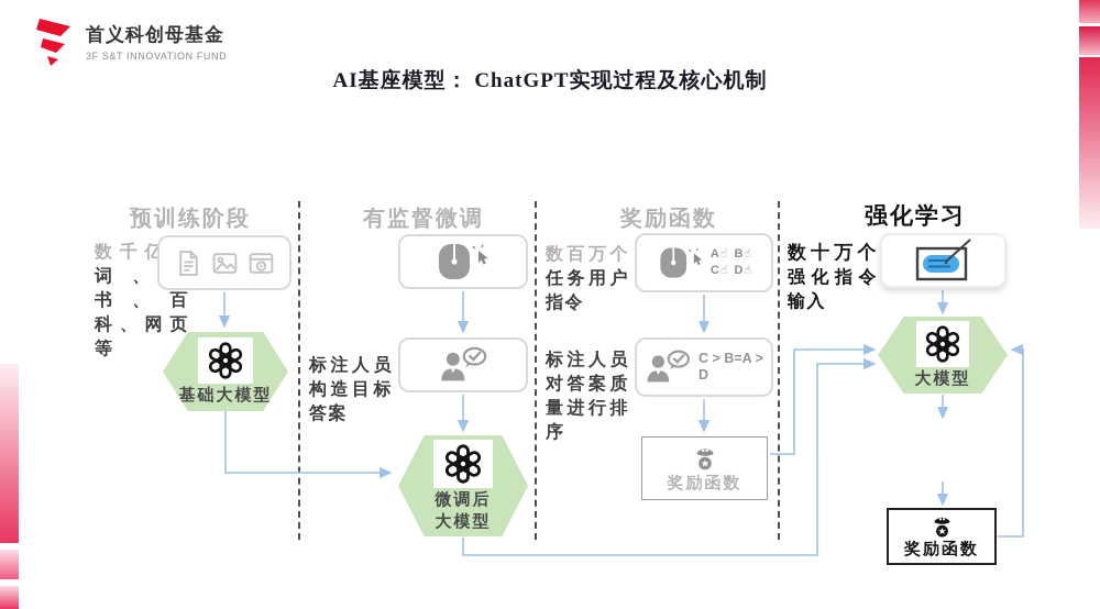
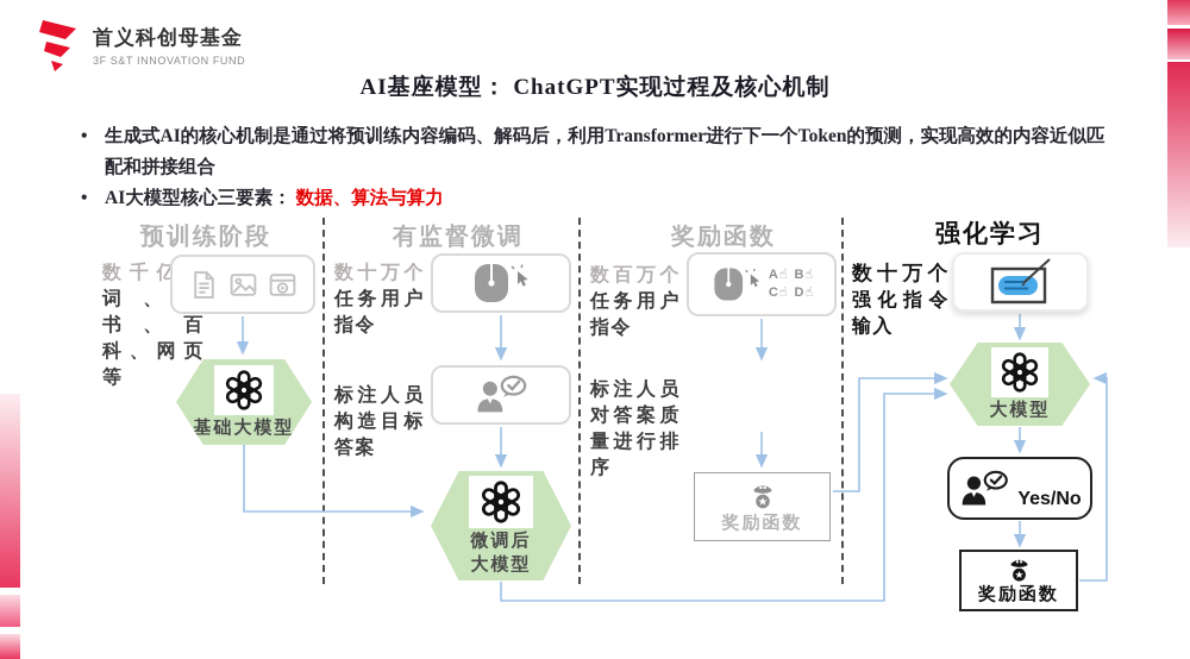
  首义科创母基金
  3F S&T INNOVATION FUND
  AI基座模型： ChatGPT实现过程及核心机制
+ 生成式AI的核心机制是通过将预训练内容编码、解码后，利用Transformer进行下一个Token的预测，实现高效的内容近似匹配和拼接组合
+ AI大模型核心三要素： 数据、算法与算力
  预训练阶段
  有监督微调
  奖励函数
  强化学习
  数千词、书、百科、网页等
  基础大模型
+ 数十万个任务用户指令
  标注人员构造目标答案
  微调后
  大模型
  数百万个任务用户指令
  A
  ☝
  B
  ☝
  C
  ☝
  D
  ☝
  标注人员对答案质量进行排序
- C > B=A > D
  奖励函数
  数十万个强化指令输入
  大模型
+ Yes/No
  奖励函数
